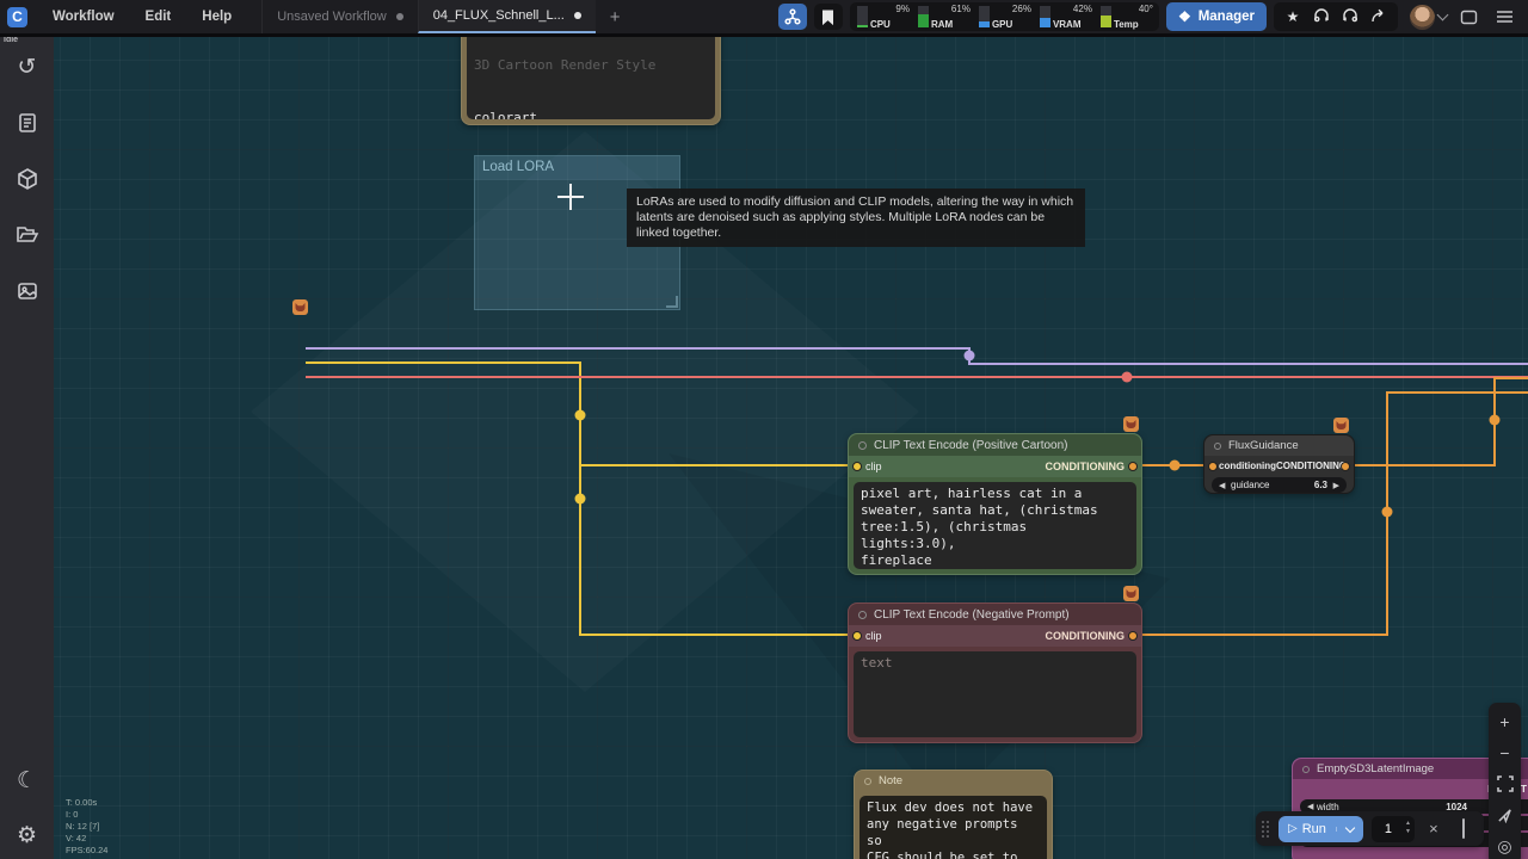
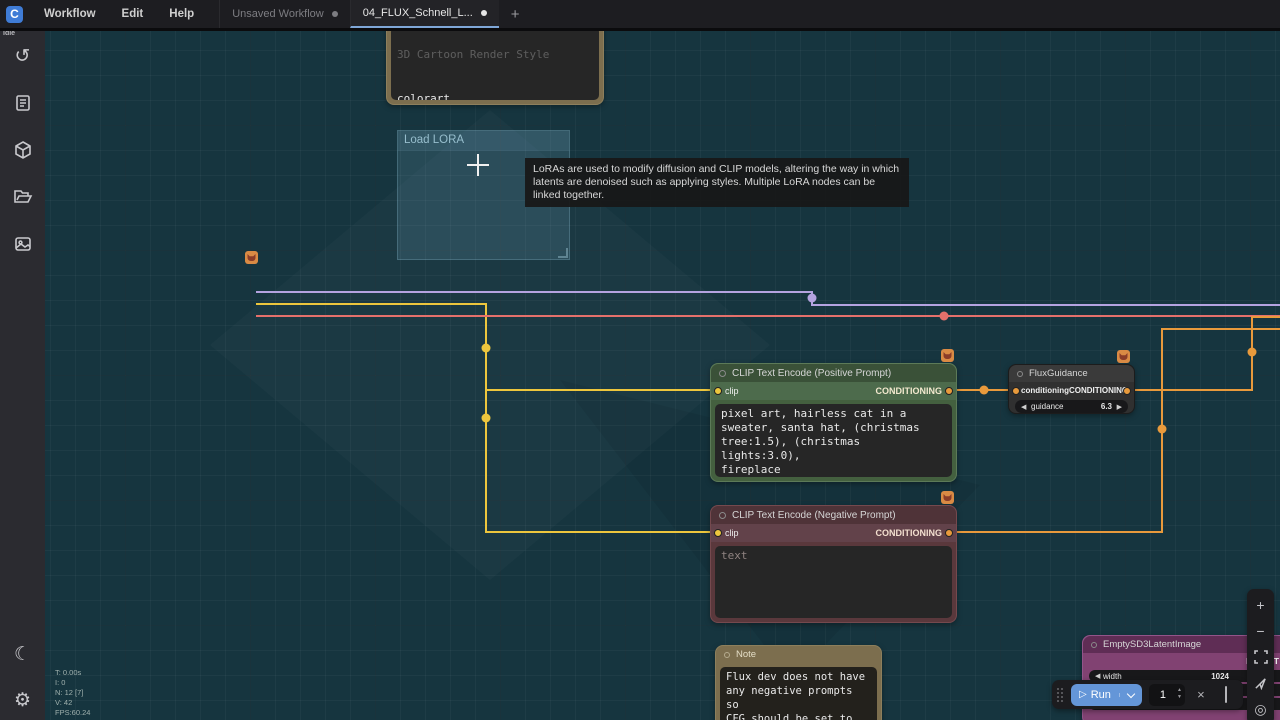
  3D Cartoon Render Style
  colorart
- CLIP Text Encode (Positive Cartoon)
+ CLIP Text Encode (Positive Prompt)
  clip
  CONDITIONING
  pixel art, hairless cat in a
  sweater, santa hat, (christmas
  tree:1.5), (christmas lights:3.0),
  fireplace
  CLIP Text Encode (Negative Prompt)
  clip
  CONDITIONING
  text
  FluxGuidance
  conditioning
  CONDITIONIN
  guidance
  6.3
  Note
  Flux dev does not have
  any negative prompts so
  CFG should be set to
  EmptySD3LatentImage
  width
  1024
  Load LORA
  LoRAs are used to modify diffusion and CLIP models, altering the way in which latents are denoised such as applying styles. Multiple LoRA nodes can be linked together.
  T: 0.00s
  I: 0
  N: 12 [7]
  V: 42
  FPS:60.24
  ▷
  Run
  1
  ×
  +
  −
  ◎
  ↺
  ☾
  ⚙
  C
  Workflow
  Edit
  Help
  Unsaved Workflow
  04_FLUX_Schnell_L...
  +
- CPU
- 9%
- RAM
- 61%
- GPU
- 26%
- VRAM
- 42%
- Temp
- 40°
- ❖
- Manager
- ★
